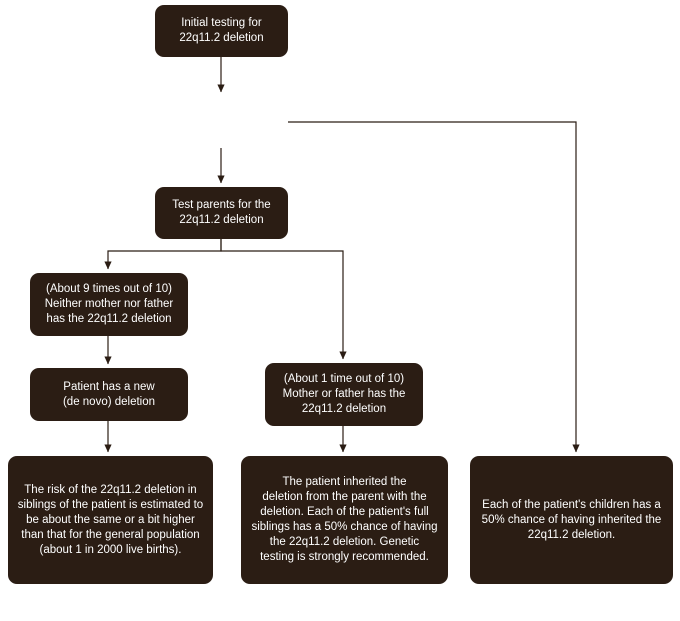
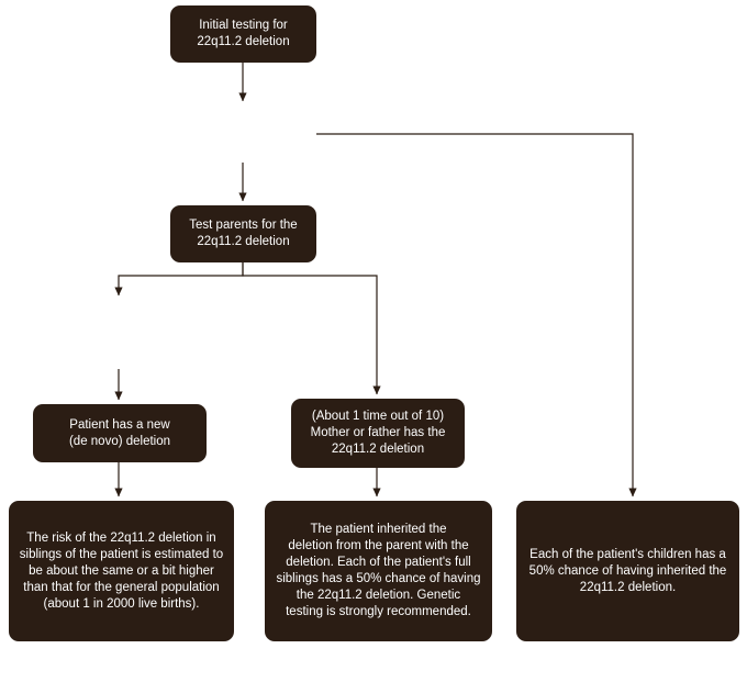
  Initial testing for
  22q11.2 deletion
  Test parents for the
  22q11.2 deletion
- (About 9 times out of 10)
- Neither mother nor father
- has the 22q11.2 deletion
  (About 1 time out of 10)
  Mother or father has the
  22q11.2 deletion
  Patient has a new
  (de novo) deletion
  The risk of the 22q11.2 deletion in
  siblings of the patient is estimated to
  be about the same or a bit higher
  than that for the general population
  (about 1 in 2000 live births).
  The patient inherited the
  deletion from the parent with the
  deletion. Each of the patient's full
  siblings has a 50% chance of having
  the 22q11.2 deletion. Genetic
  testing is strongly recommended.
  Each of the patient's children has a
  50% chance of having inherited the
  22q11.2 deletion.
